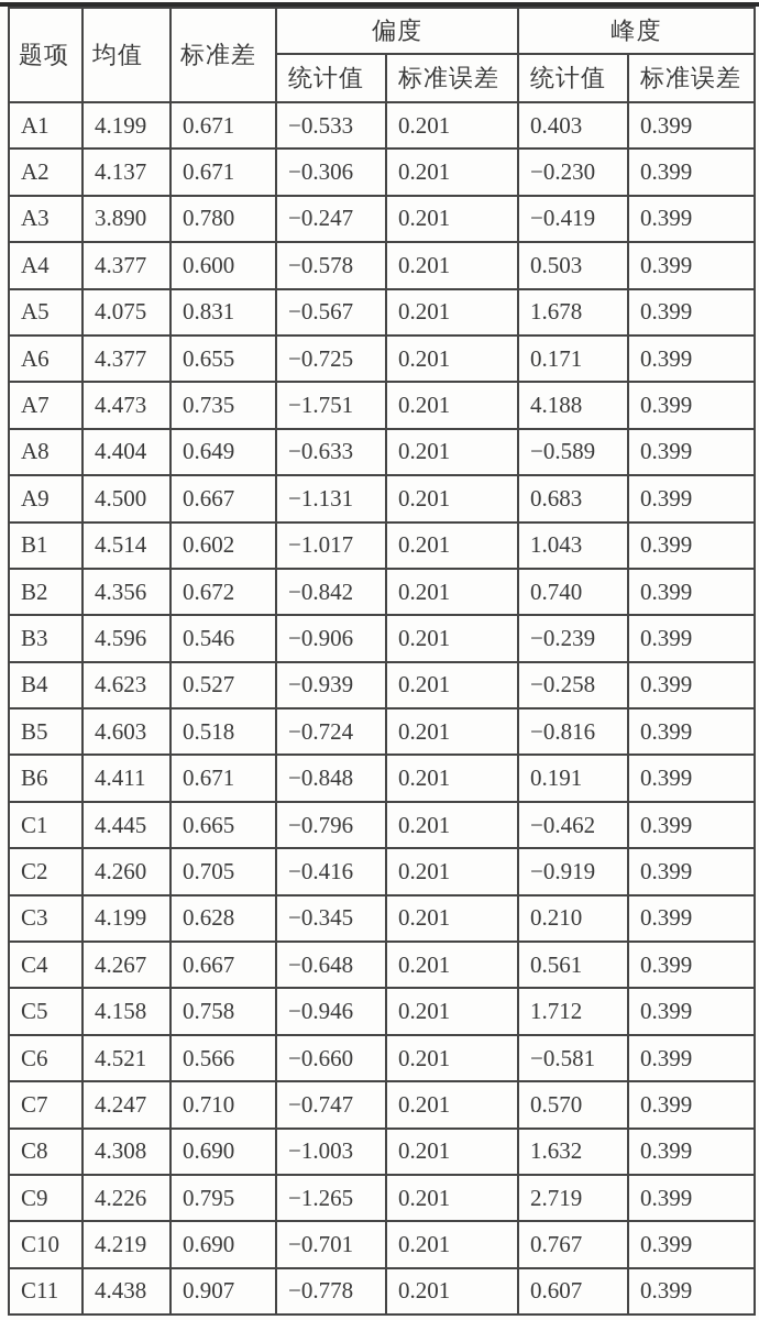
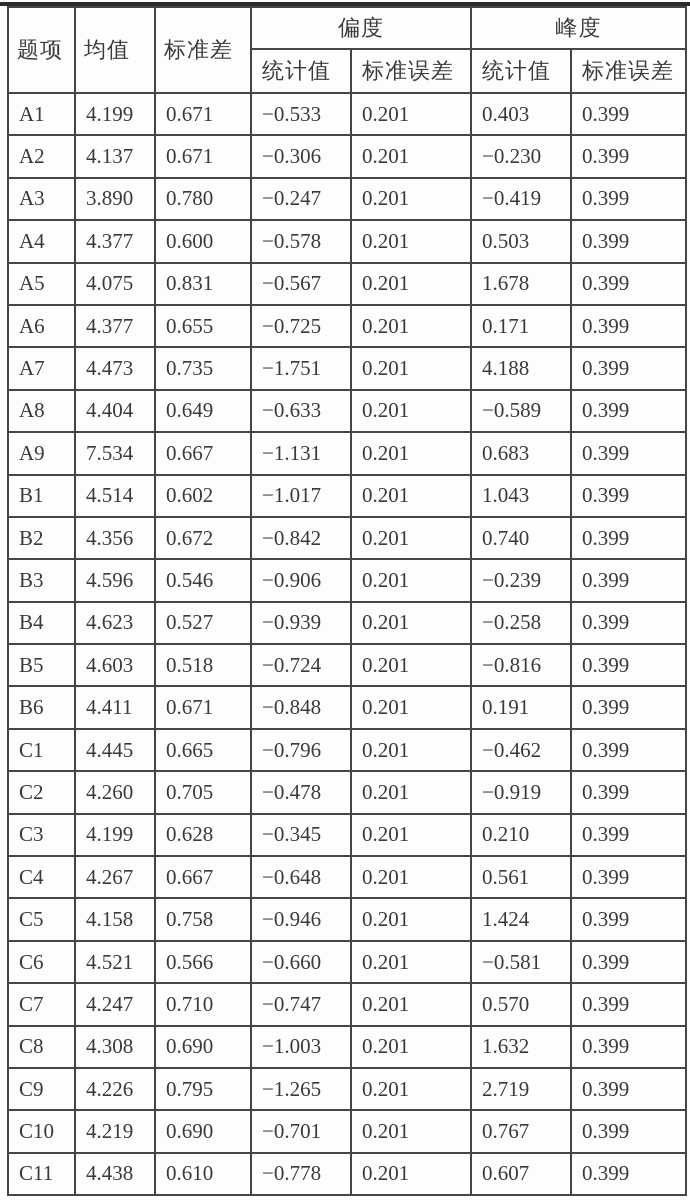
  题项	均值	标准差	偏度	峰度
  统计值	标准误差	统计值	标准误差
  A1	4.199	0.671	−0.533	0.201	0.403	0.399
  A2	4.137	0.671	−0.306	0.201	−0.230	0.399
  A3	3.890	0.780	−0.247	0.201	−0.419	0.399
  A4	4.377	0.600	−0.578	0.201	0.503	0.399
  A5	4.075	0.831	−0.567	0.201	1.678	0.399
  A6	4.377	0.655	−0.725	0.201	0.171	0.399
  A7	4.473	0.735	−1.751	0.201	4.188	0.399
  A8	4.404	0.649	−0.633	0.201	−0.589	0.399
- A9	4.500	0.667	−1.131	0.201	0.683	0.399
+ A9	7.534	0.667	−1.131	0.201	0.683	0.399
  B1	4.514	0.602	−1.017	0.201	1.043	0.399
  B2	4.356	0.672	−0.842	0.201	0.740	0.399
  B3	4.596	0.546	−0.906	0.201	−0.239	0.399
  B4	4.623	0.527	−0.939	0.201	−0.258	0.399
  B5	4.603	0.518	−0.724	0.201	−0.816	0.399
  B6	4.411	0.671	−0.848	0.201	0.191	0.399
  C1	4.445	0.665	−0.796	0.201	−0.462	0.399
- C2	4.260	0.705	−0.416	0.201	−0.919	0.399
+ C2	4.260	0.705	−0.478	0.201	−0.919	0.399
  C3	4.199	0.628	−0.345	0.201	0.210	0.399
  C4	4.267	0.667	−0.648	0.201	0.561	0.399
- C5	4.158	0.758	−0.946	0.201	1.712	0.399
+ C5	4.158	0.758	−0.946	0.201	1.424	0.399
  C6	4.521	0.566	−0.660	0.201	−0.581	0.399
  C7	4.247	0.710	−0.747	0.201	0.570	0.399
  C8	4.308	0.690	−1.003	0.201	1.632	0.399
  C9	4.226	0.795	−1.265	0.201	2.719	0.399
  C10	4.219	0.690	−0.701	0.201	0.767	0.399
- C11	4.438	0.907	−0.778	0.201	0.607	0.399
+ C11	4.438	0.610	−0.778	0.201	0.607	0.399
